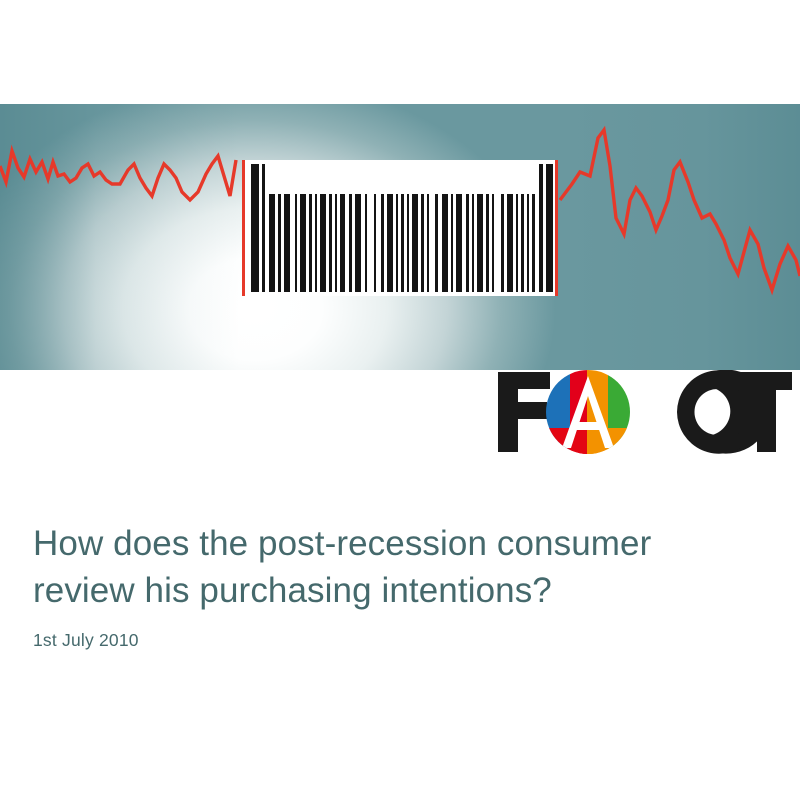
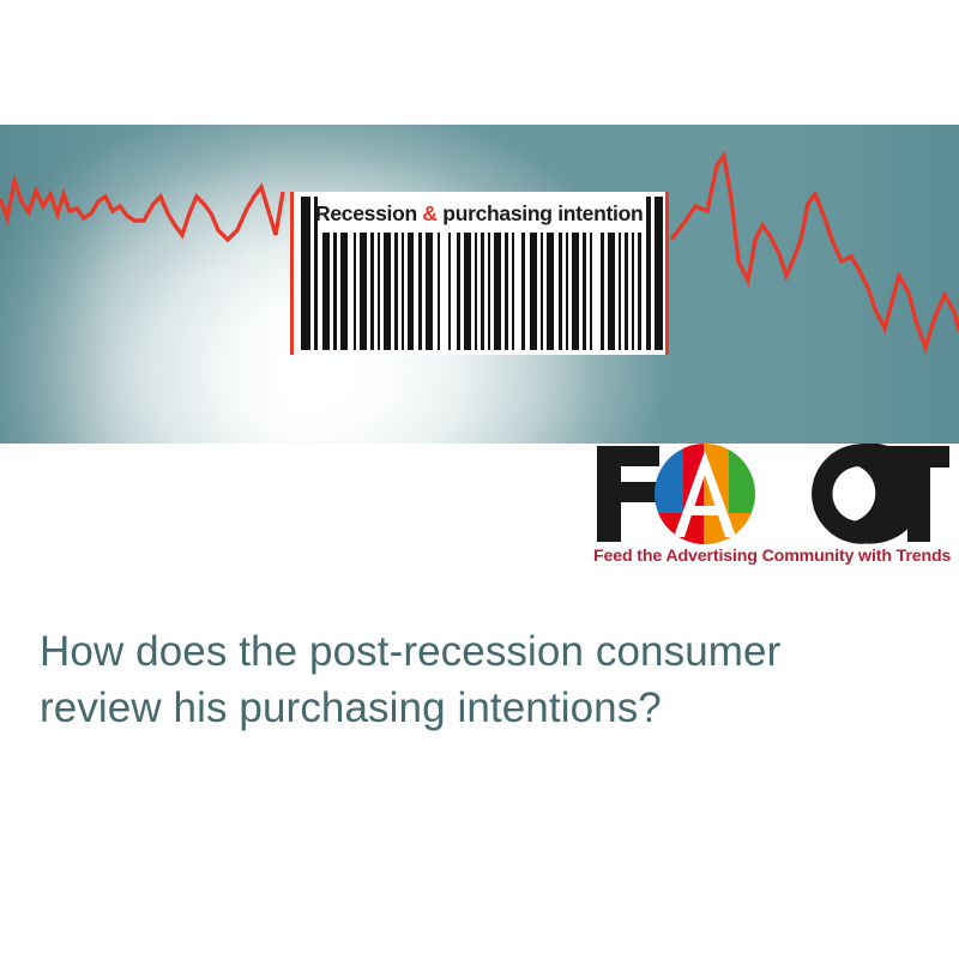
+ Recession & purchasing intention
+ Feed the Advertising Community with Trends
  How does the post-recession consumer
  review his purchasing intentions?
- 1st July 2010
